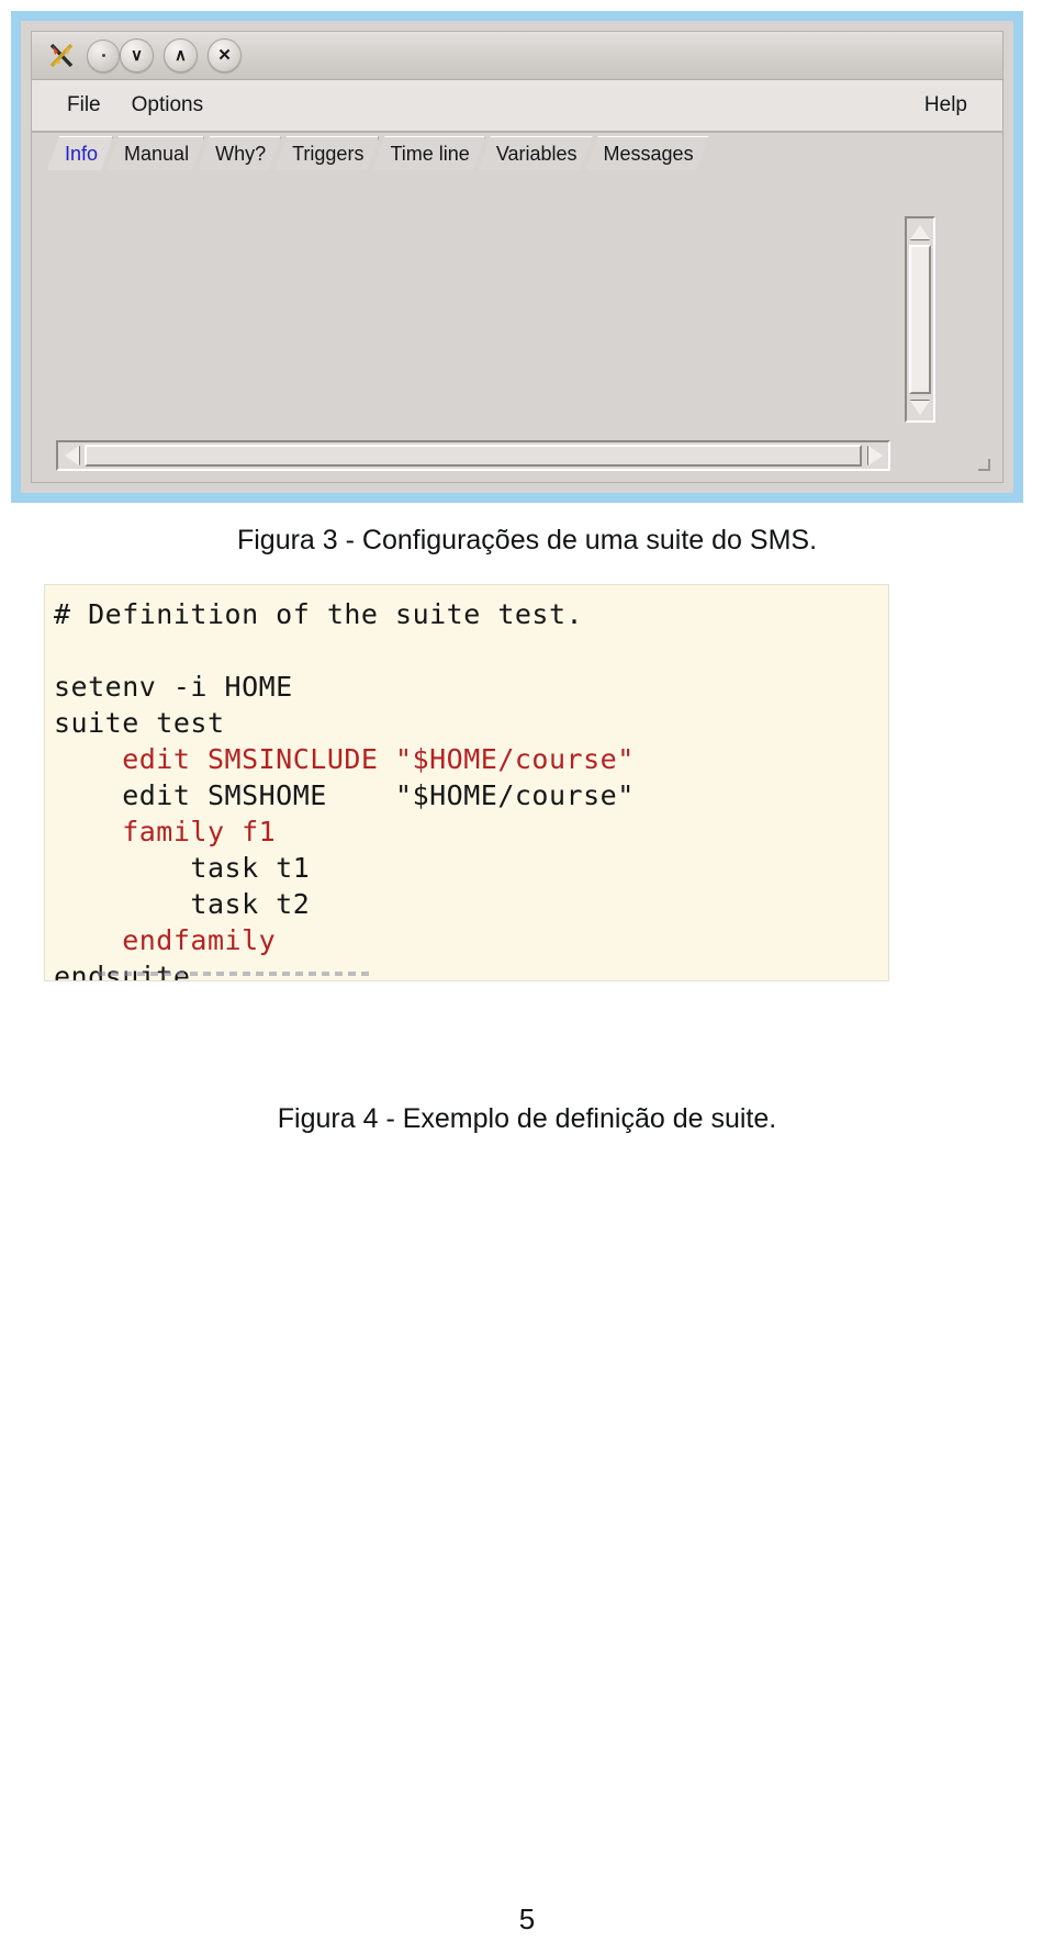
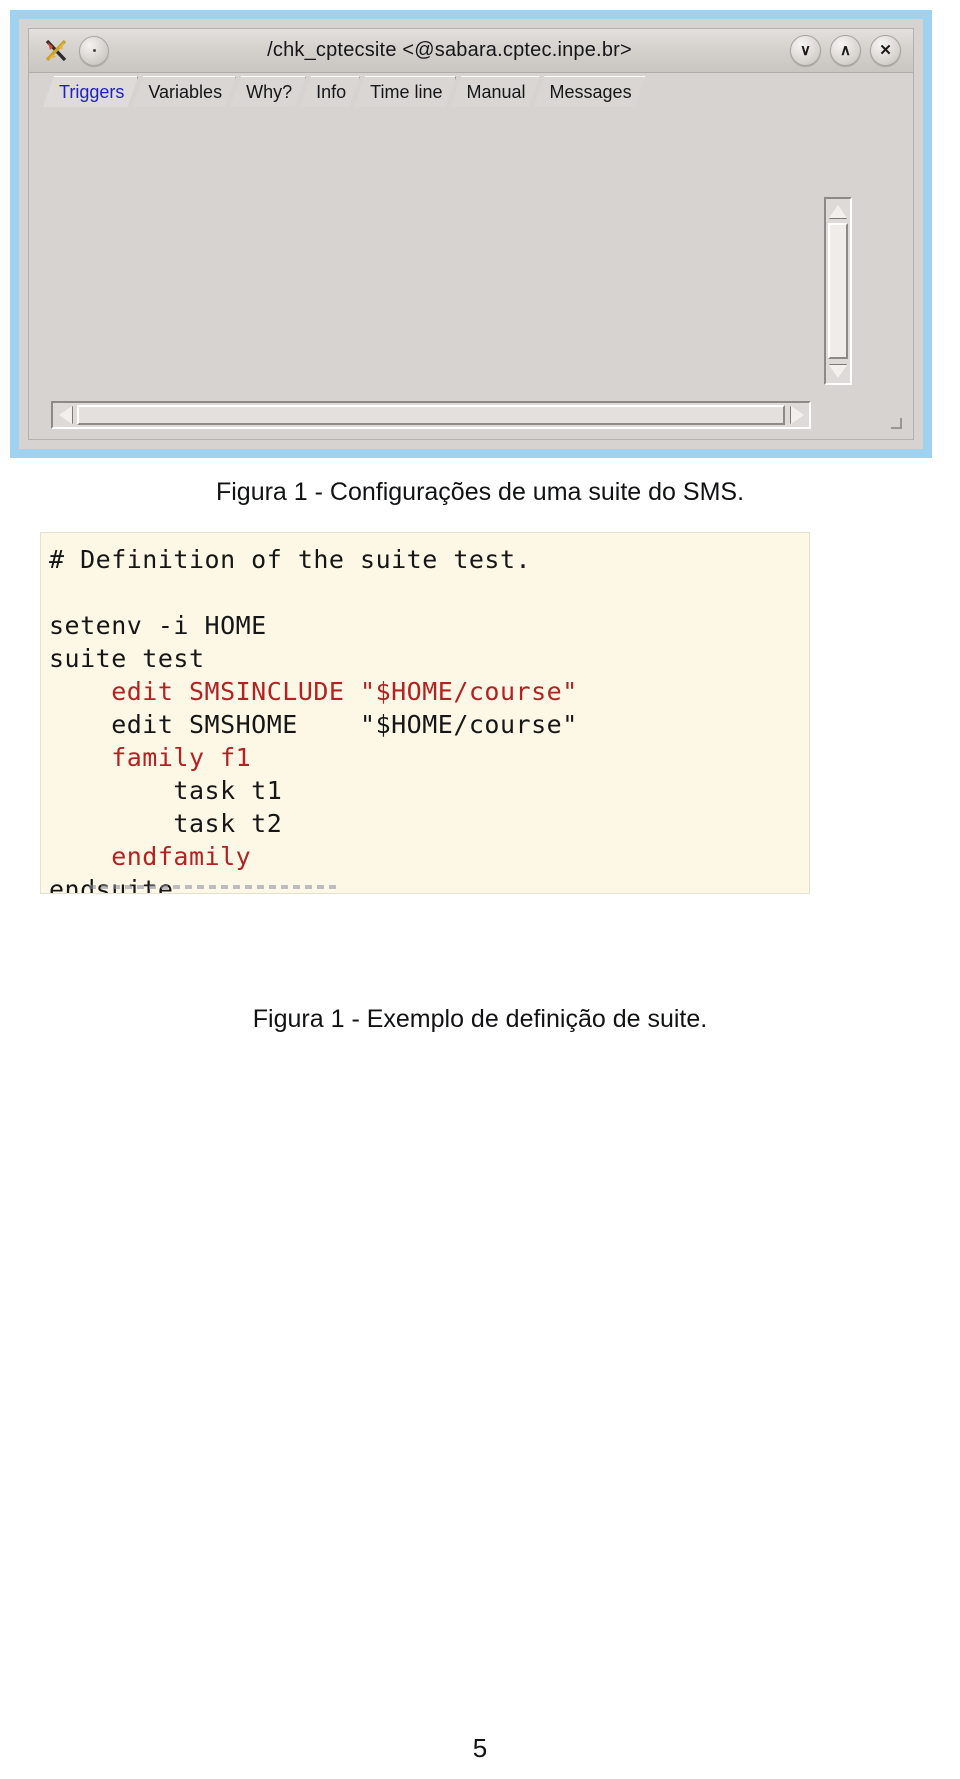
+ /chk_cptecsite <@sabara.cptec.inpe.br>
  ∨
  ∧
  ✕
- File
- Options
- Help
- Info
+ Triggers
- Manual
+ Variables
  Why?
- Triggers
+ Info
  Time line
- Variables
+ Manual
  Messages
- Figura 3 - Configurações de uma suite do SMS.
+ Figura 1 - Configurações de uma suite do SMS.
  # Definition of the suite test. setenv -i HOME suite test edit SMSINCLUDE "$HOME/course" edit SMSHOME "$HOME/course" family f1 task t1 task t2 endfamily endsuite
- Figura 4 - Exemplo de definição de suite.
+ Figura 1 - Exemplo de definição de suite.
  5
